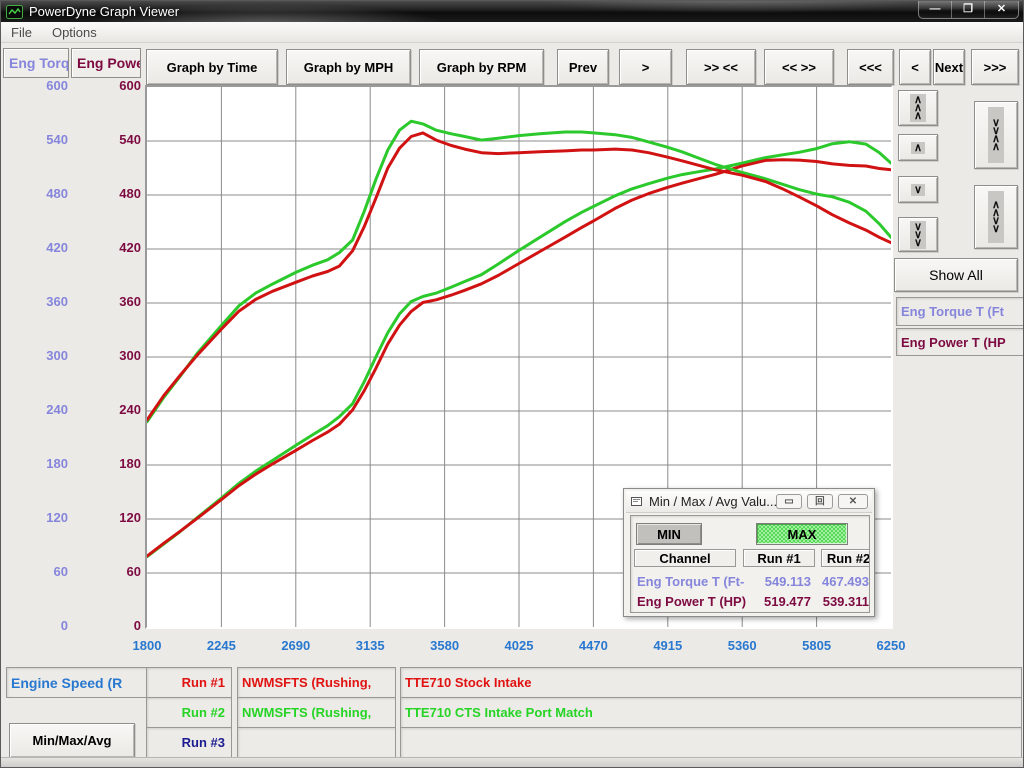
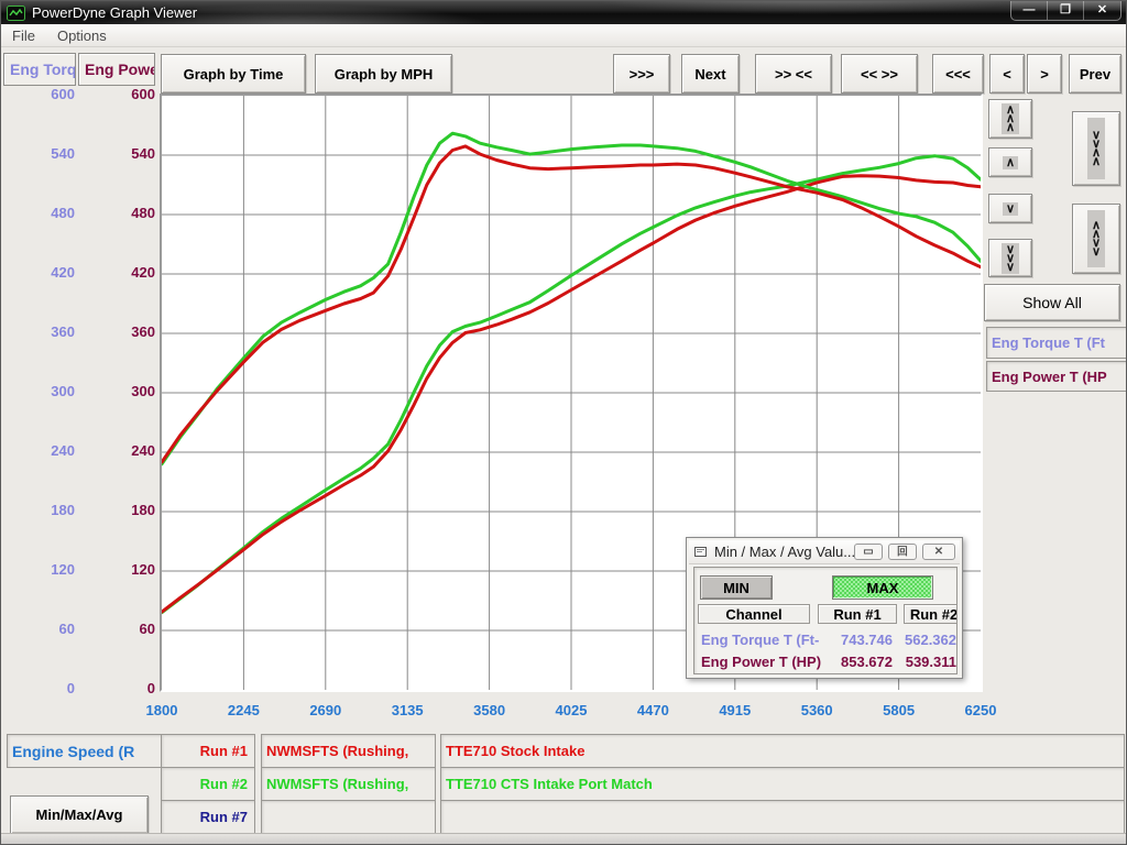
  PowerDyne Graph Viewer
  —
  ❐
  ✕
  File
  Options
  Eng Torq
  Eng Powe
  Graph by Time
  Graph by MPH
- Graph by RPM
- Prev
+ >>>
- >
+ Next
  >> <<
  << >>
  <<<
  <
- Next
+ >
- >>>
+ Prev
  600
  540
  480
  420
  360
  300
  240
  180
  120
  60
  0
  600
  540
  480
  420
  360
  300
  240
  180
  120
  60
  0
  1800
  2245
  2690
  3135
  3580
  4025
  4470
  4915
  5360
  5805
  6250
  ∧∧∧
  ∧
  ∨
  ∨∨∨
  ∨∨∧∧
  ∧∧∨∨
  Show All
  Eng Torque T (Ft
  Eng Power T (HP
  Min / Max / Avg Valu..
  ▭
  回
  ✕
  MIN
  MAX
  Channel
  Run #1
  Run #2
  Eng Torque T (Ft-
- 549.113
+ 743.746
- 467.493
+ 562.362
  Eng Power T (HP)
- 519.477
+ 853.672
  539.311
  Engine Speed (R
  Run #1
  NWMSFTS (Rushing,
  TTE710 Stock Intake
  Run #2
  NWMSFTS (Rushing,
  TTE710 CTS Intake Port Match
- Run #3
+ Run #7
  Min/Max/Avg
